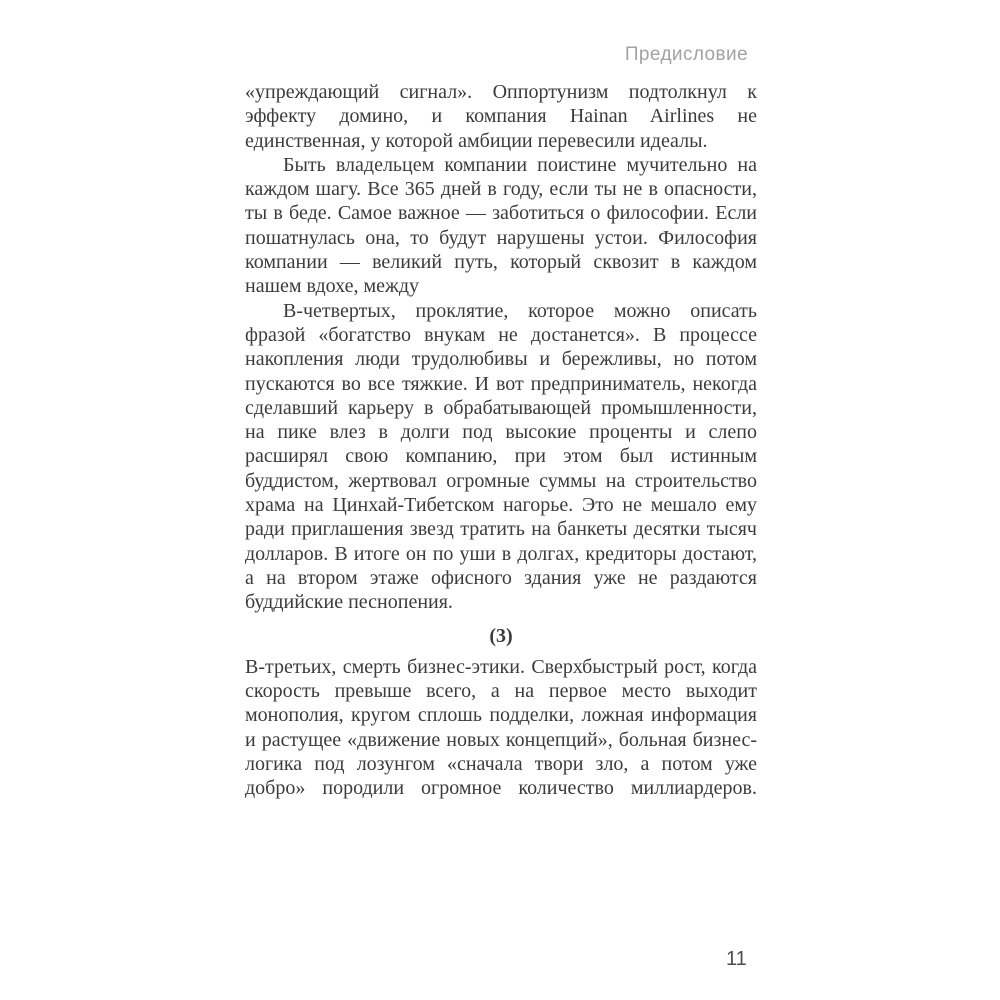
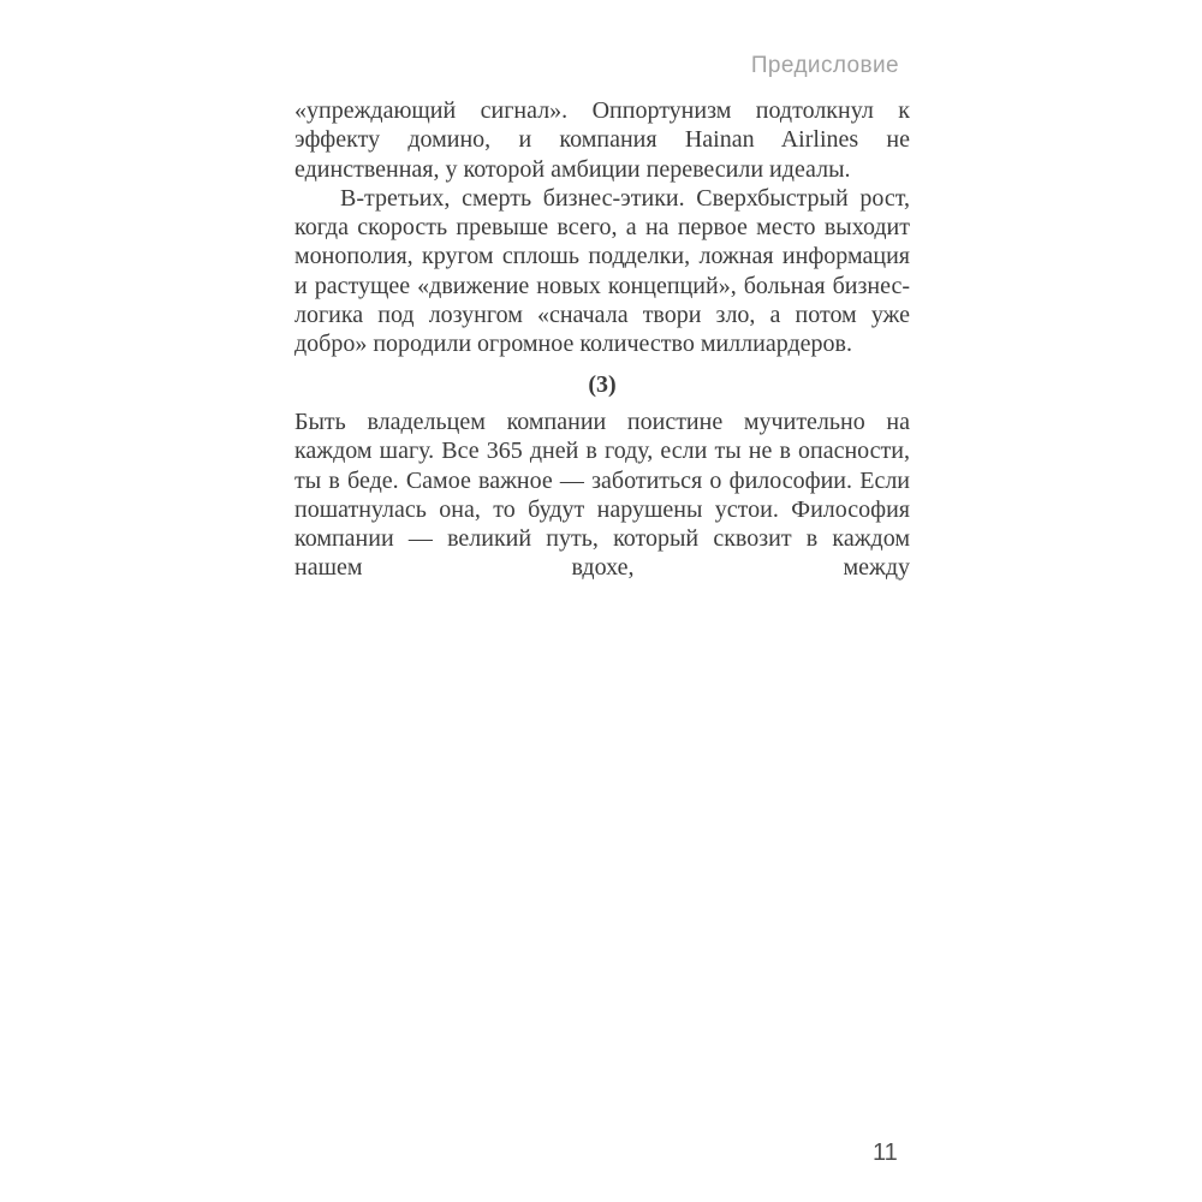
  Предисловие
  «упреждающий сигнал». Оппортунизм подтолкнул к эффекту домино, и компания Hainan Airlines не единственная, у которой амбиции перевесили идеалы.
- Быть владельцем компании поистине мучительно на каждом шагу. Все 365 дней в году, если ты не в опасности, ты в беде. Самое важное — заботиться о философии. Если пошатнулась она, то будут нарушены устои. Философия компании — великий путь, который сквозит в каждом нашем вдохе, между
+ В-третьих, смерть бизнес-этики. Сверхбыстрый рост, когда скорость превыше всего, а на первое место выходит монополия, кругом сплошь подделки, ложная информация и растущее «движение новых концепций», больная бизнес-логика под лозунгом «сначала твори зло, а потом уже добро» породили огромное количество миллиардеров.
- В-четвертых, проклятие, которое можно описать фразой «богатство внукам не достанется». В процессе накопления люди трудолюбивы и бережливы, но потом пускаются во все тяжкие. И вот предприниматель, некогда сделавший карьеру в обрабатывающей промышленности, на пике влез в долги под высокие проценты и слепо расширял свою компанию, при этом был истинным буддистом, жертвовал огромные суммы на строительство храма на Цинхай-Тибетском нагорье. Это не мешало ему ради приглашения звезд тратить на банкеты десятки тысяч долларов. В итоге он по уши в долгах, кредиторы достают, а на втором этаже офисного здания уже не раздаются буддийские песнопения.
  (3)
- В-третьих, смерть бизнес-этики. Сверхбыстрый рост, когда скорость превыше всего, а на первое место выходит монополия, кругом сплошь подделки, ложная информация и растущее «движение новых концепций», больная бизнес-логика под лозунгом «сначала твори зло, а потом уже добро» породили огромное количество миллиардеров.
+ Быть владельцем компании поистине мучительно на каждом шагу. Все 365 дней в году, если ты не в опасности, ты в беде. Самое важное — заботиться о философии. Если пошатнулась она, то будут нарушены устои. Философия компании — великий путь, который сквозит в каждом нашем вдохе, между
  11
